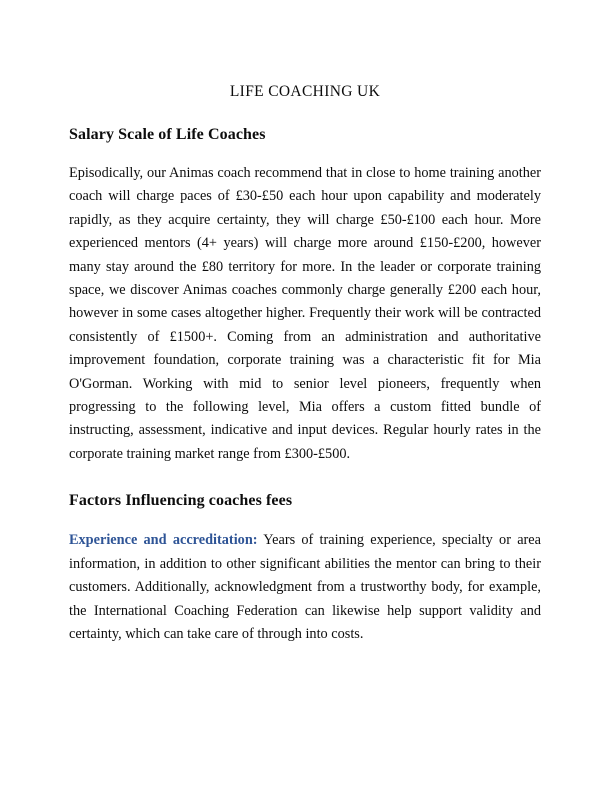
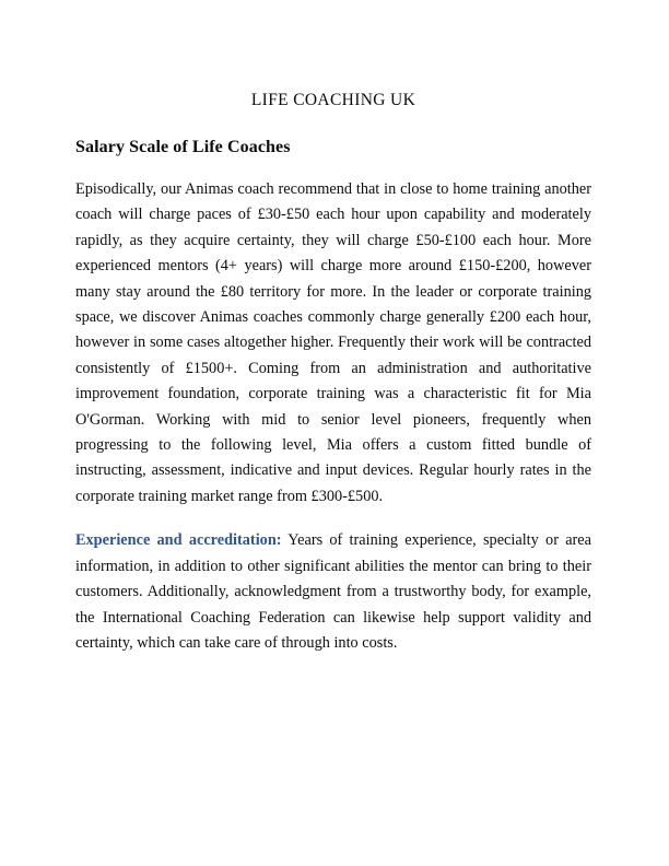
  LIFE COACHING UK
  Salary Scale of Life Coaches
  Episodically, our Animas coach recommend that in close to home training another coach will charge paces of £30-£50 each hour upon capability and moderately rapidly, as they acquire certainty, they will charge £50-£100 each hour. More experienced mentors (4+ years) will charge more around £150-£200, however many stay around the £80 territory for more. In the leader or corporate training space, we discover Animas coaches commonly charge generally £200 each hour, however in some cases altogether higher. Frequently their work will be contracted consistently of £1500+. Coming from an administration and authoritative improvement foundation, corporate training was a characteristic fit for Mia O'Gorman. Working with mid to senior level pioneers, frequently when progressing to the following level, Mia offers a custom fitted bundle of instructing, assessment, indicative and input devices. Regular hourly rates in the corporate training market range from £300-£500.
- Factors Influencing coaches fees
  Experience and accreditation: Years of training experience, specialty or area information, in addition to other significant abilities the mentor can bring to their customers. Additionally, acknowledgment from a trustworthy body, for example, the International Coaching Federation can likewise help support validity and certainty, which can take care of through into costs.
